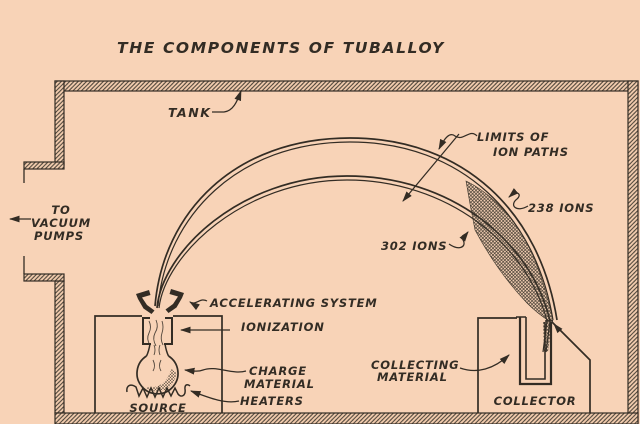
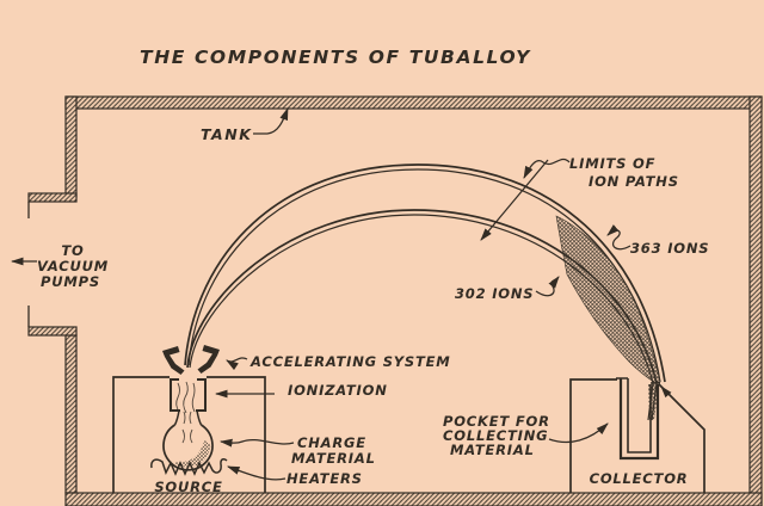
  THE COMPONENTS OF TUBALLOY
  TANK
  TO
  VACUUM
  PUMPS
  LIMITS OF
  ION PATHS
- 238 IONS
+ 363 IONS
  302 IONS
  ACCELERATING SYSTEM
  IONIZATION
  CHARGE
  MATERIAL
  HEATERS
  SOURCE
+ POCKET FOR
  COLLECTING
  MATERIAL
  COLLECTOR
